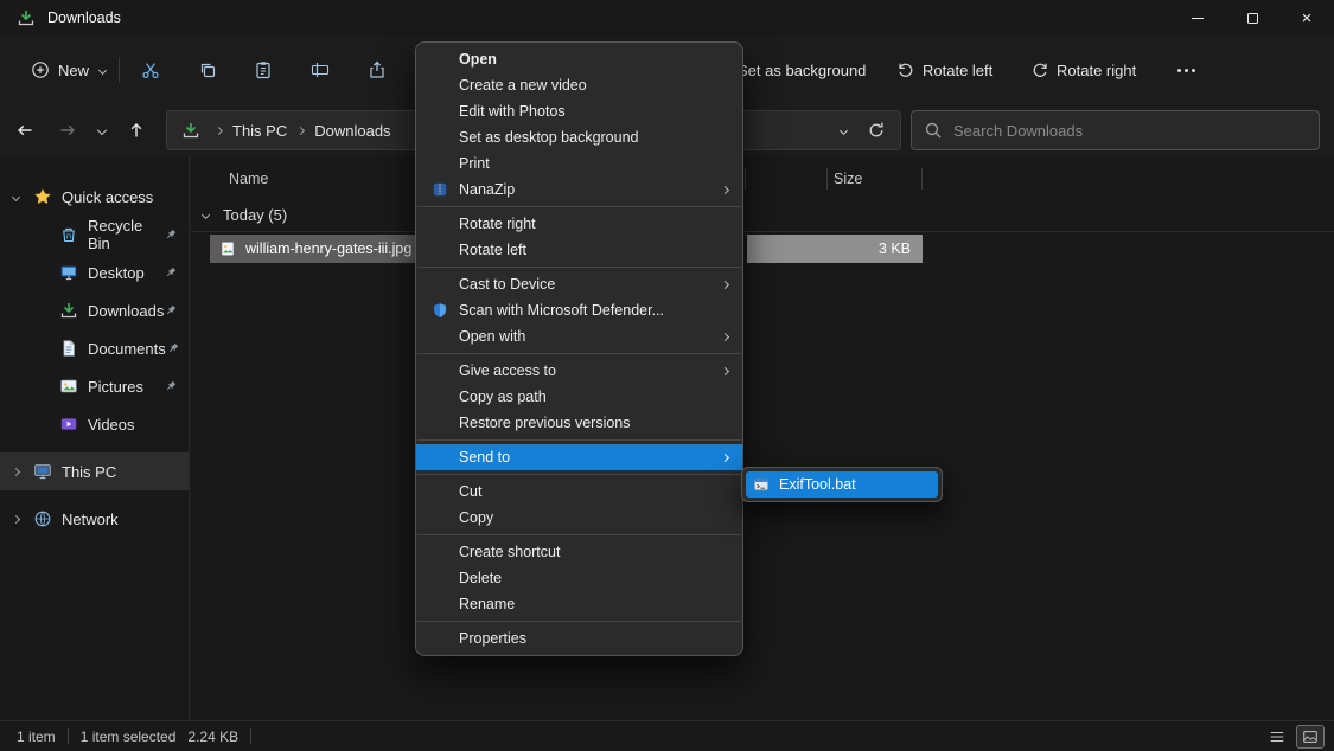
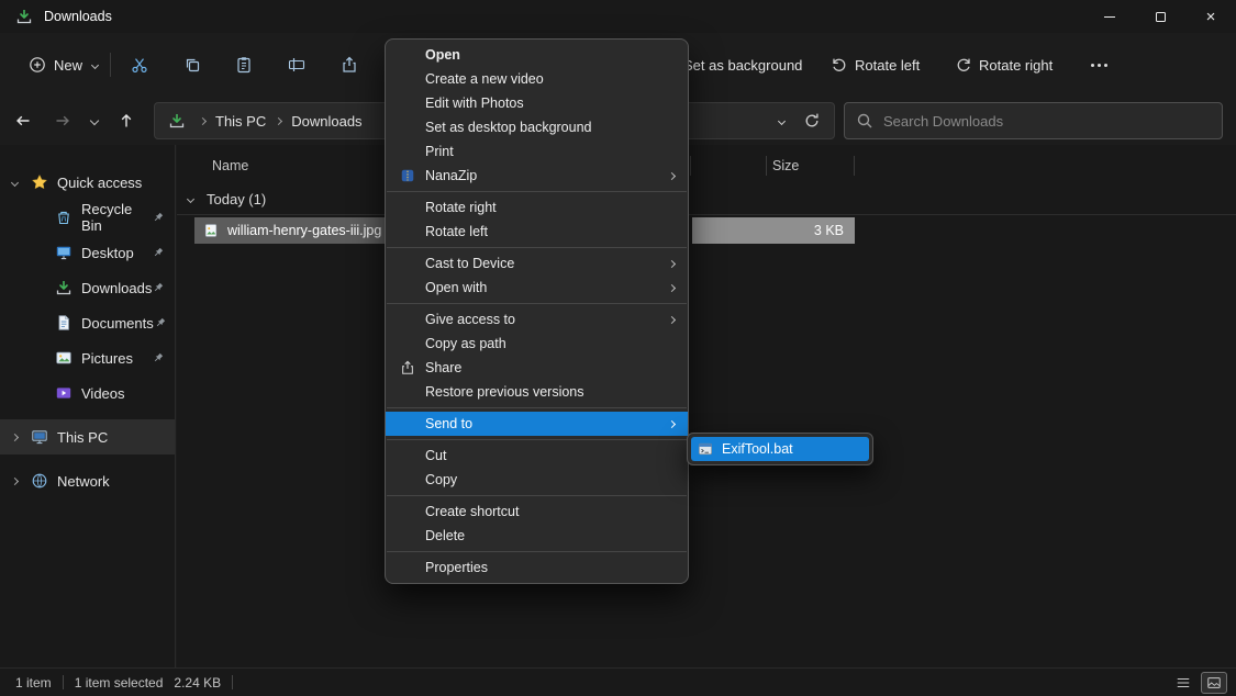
  Downloads
  ×
  New
  et as background
  Rotate left
  Rotate right
  This PC
  Downloads
  Search Downloads
  Quick access
  Recycle Bin
  Desktop
  Downloads
  Documents
  Pictures
  Videos
  This PC
  Network
  Name
  Size
- Today (5)
+ Today (1)
  william-henry-gates-iii.jpg
  3 KB
  1 item
  1 item selected
  2.24 KB
  Open
  Create a new video
  Edit with Photos
  Set as desktop background
  Print
  NanaZip
  Rotate right
  Rotate left
  Cast to Device
- Scan with Microsoft Defender...
  Open with
  Give access to
  Copy as path
+ Share
  Restore previous versions
  Send to
  Cut
  Copy
  Create shortcut
  Delete
- Rename
  Properties
  ExifTool.bat
